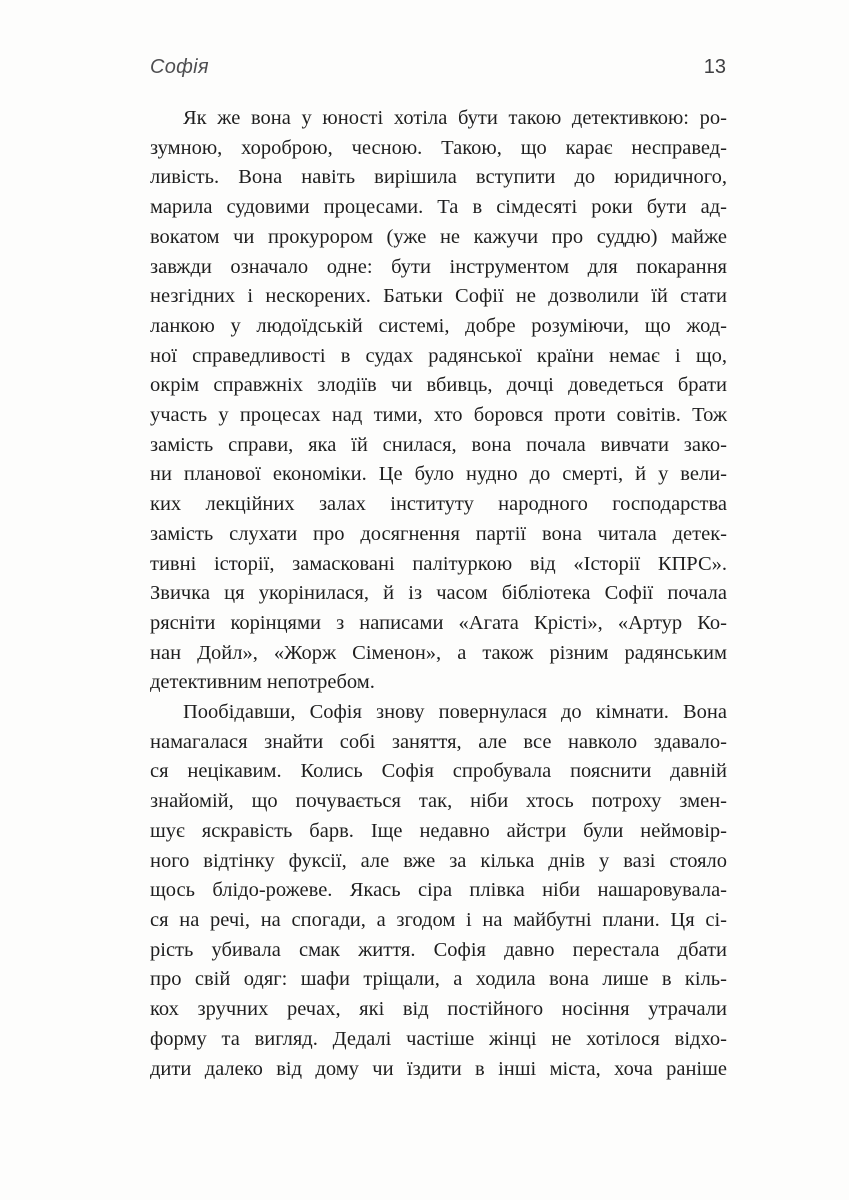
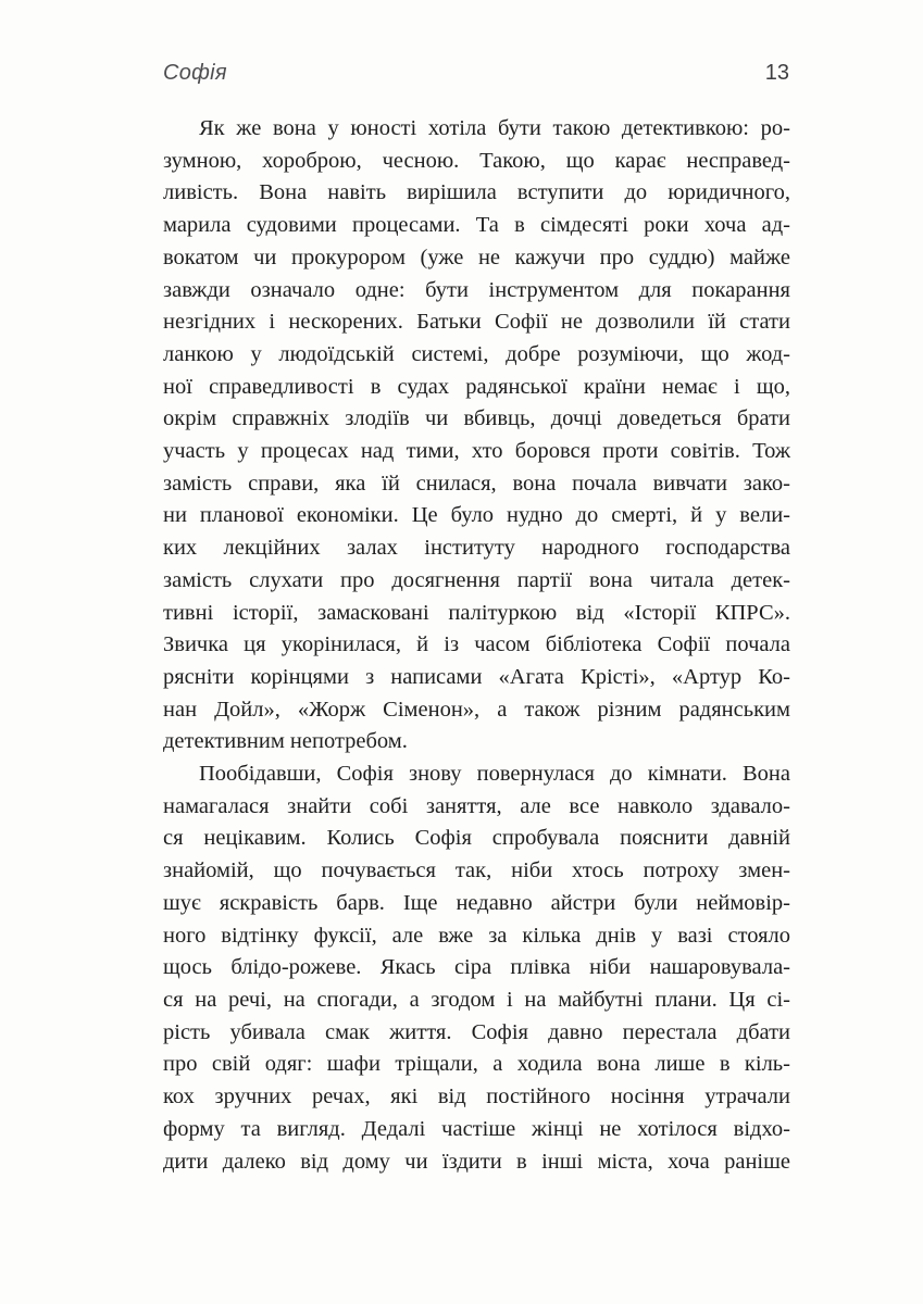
  Софія
  13
  Як же вона у юності хотіла бути такою детективкою: ро-
  зумною, хороброю, чесною. Такою, що карає несправед-
  ливість. Вона навіть вирішила вступити до юридичного,
- марила судовими процесами. Та в сімдесяті роки бути ад-
+ марила судовими процесами. Та в сімдесяті роки хоча ад-
  вокатом чи прокурором (уже не кажучи про суддю) майже
  завжди означало одне: бути інструментом для покарання
  незгідних і нескорених. Батьки Софії не дозволили їй стати
  ланкою у людоїдській системі, добре розуміючи, що жод-
  ної справедливості в судах радянської країни немає і що,
  окрім справжніх злодіїв чи вбивць, дочці доведеться брати
  участь у процесах над тими, хто боровся проти совітів. Тож
  замість справи, яка їй снилася, вона почала вивчати зако-
  ни планової економіки. Це було нудно до смерті, й у вели-
  ких лекційних залах інституту народного господарства
  замість слухати про досягнення партії вона читала детек-
  тивні історії, замасковані палітуркою від «Історії КПРС».
  Звичка ця укорінилася, й із часом бібліотека Софії почала
  рясніти корінцями з написами «Агата Крісті», «Артур Ко-
  нан Дойл», «Жорж Сіменон», а також різним радянським
  детективним непотребом.
  Пообідавши, Софія знову повернулася до кімнати. Вона
  намагалася знайти собі заняття, але все навколо здавало-
  ся нецікавим. Колись Софія спробувала пояснити давній
  знайомій, що почувається так, ніби хтось потроху змен-
  шує яскравість барв. Іще недавно айстри були неймовір-
  ного відтінку фуксії, але вже за кілька днів у вазі стояло
  щось блідо-рожеве. Якась сіра плівка ніби нашаровувала-
  ся на речі, на спогади, а згодом і на майбутні плани. Ця сі-
  рість убивала смак життя. Софія давно перестала дбати
  про свій одяг: шафи тріщали, а ходила вона лише в кіль-
  кох зручних речах, які від постійного носіння утрачали
  форму та вигляд. Дедалі частіше жінці не хотілося відхо-
  дити далеко від дому чи їздити в інші міста, хоча раніше
